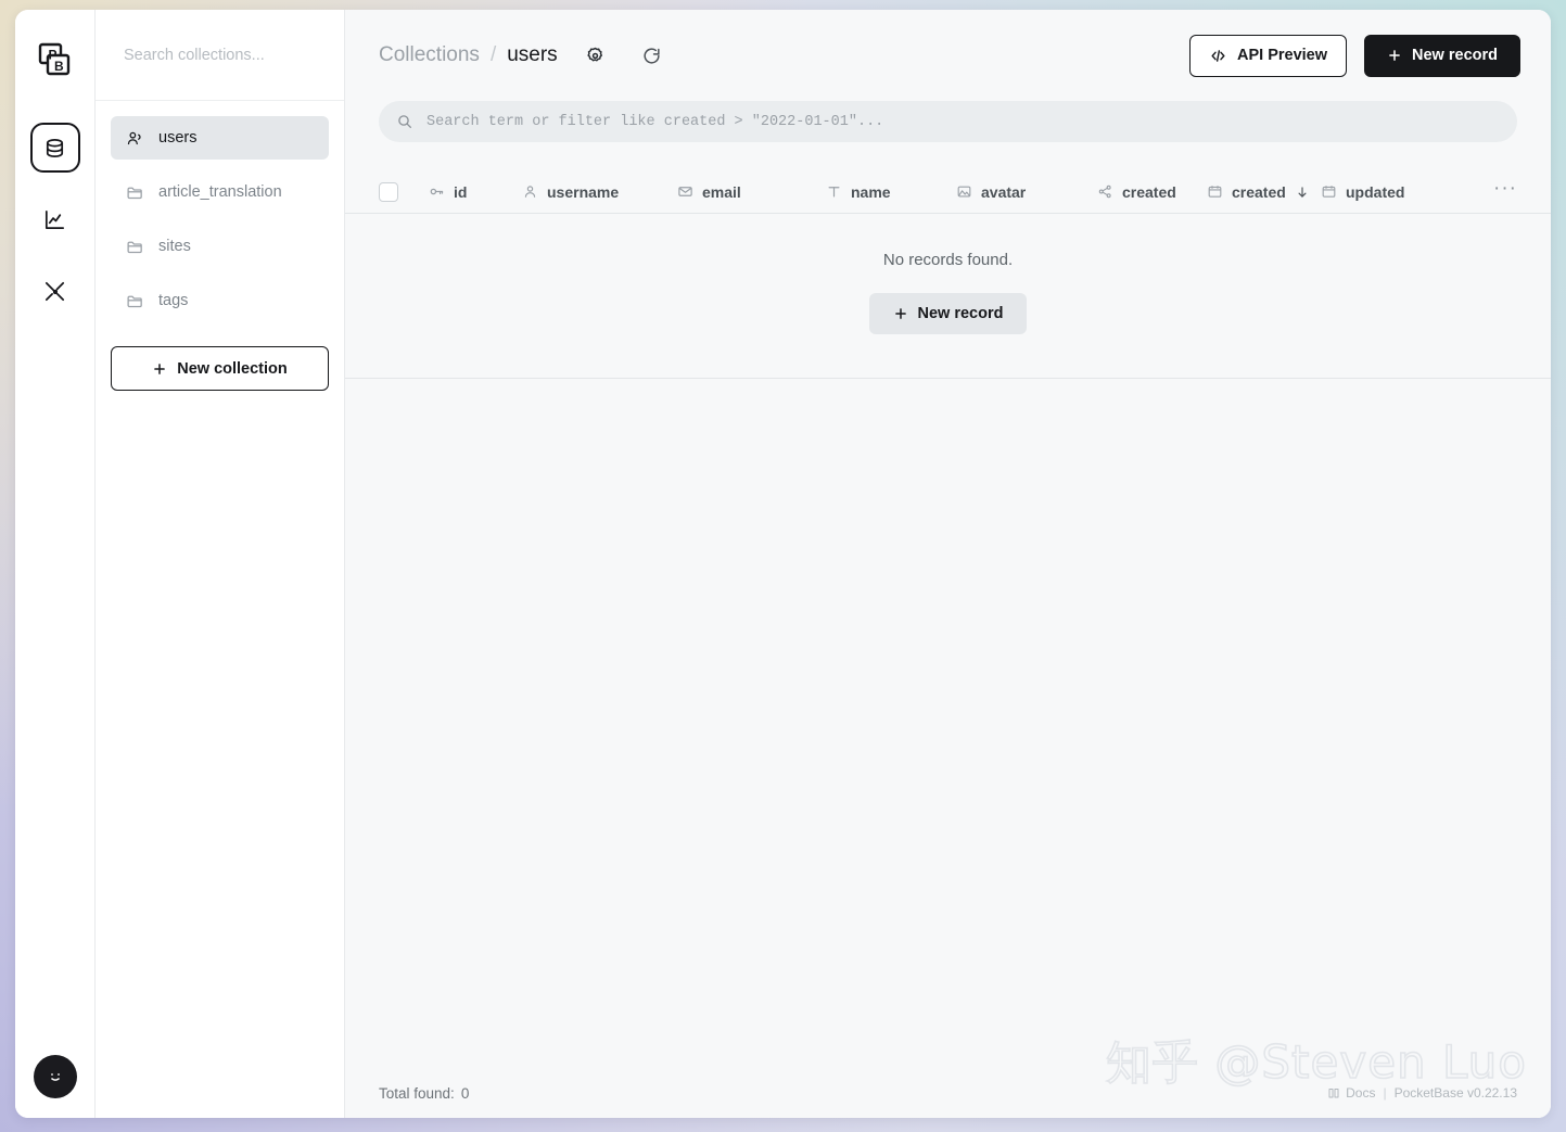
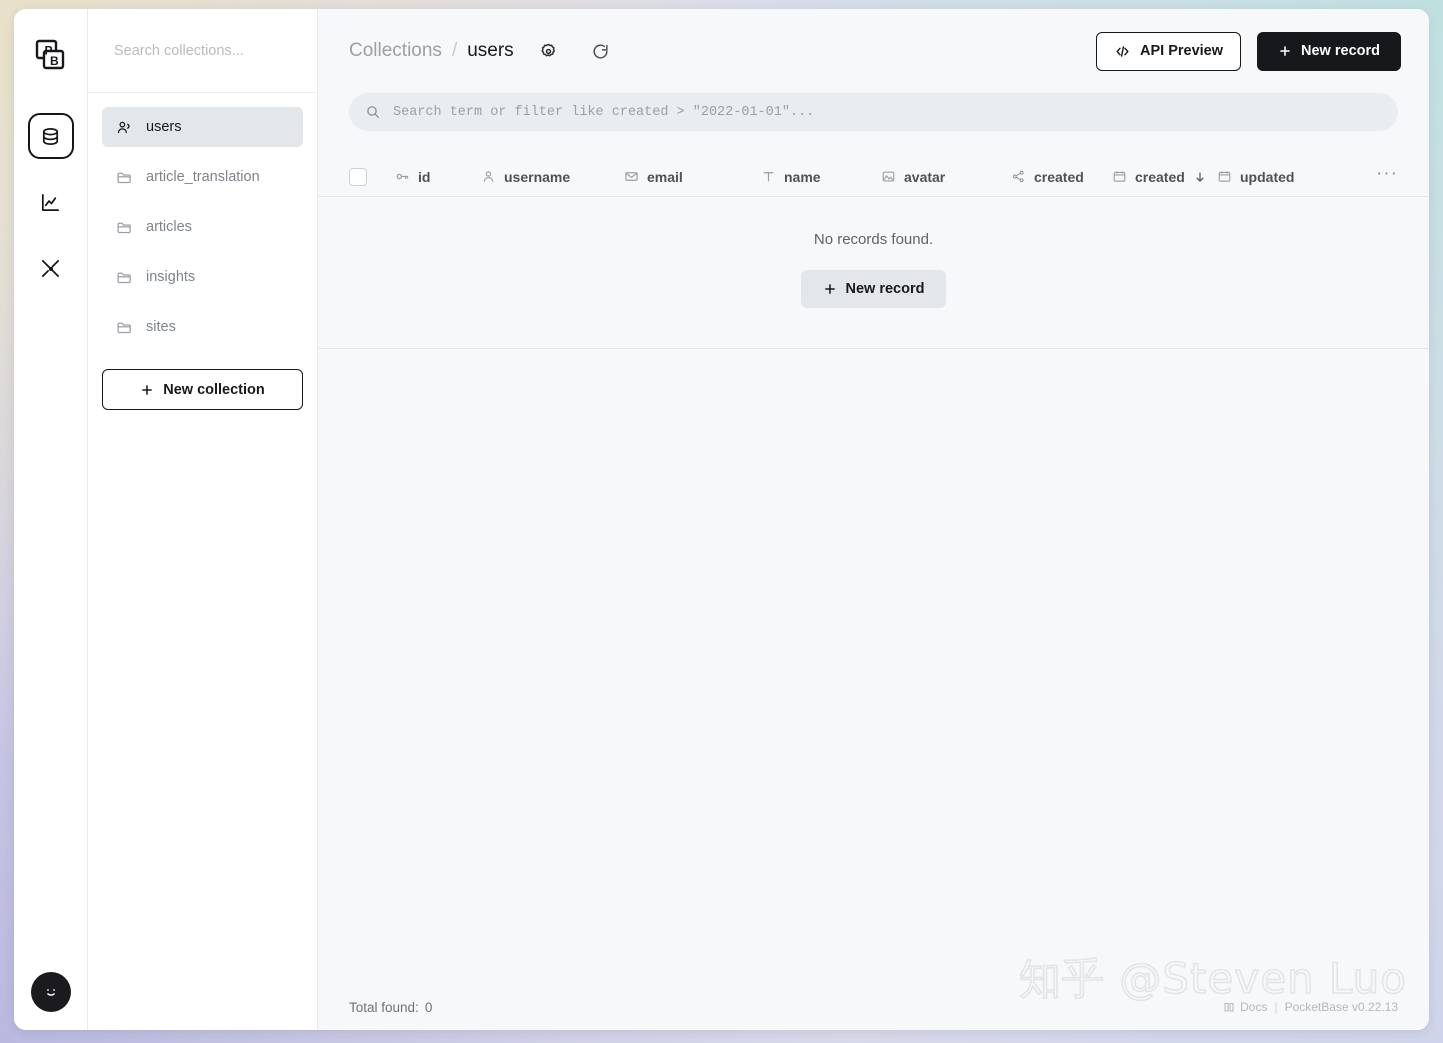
  P
  B
  Search collections...
  users
  article_translation
+ articles
+ insights
  sites
- tags
  New collection
  Collections
  /
  users
  API Preview
  New record
  Search term or filter like created > "2022-01-01"...
  id
  username
  email
  name
  avatar
  created
  created
  updated
  ···
  No records found.
  New record
  知乎 @Steven Luo
  Total found:
  0
  Docs
  |
  PocketBase v0.22.13
